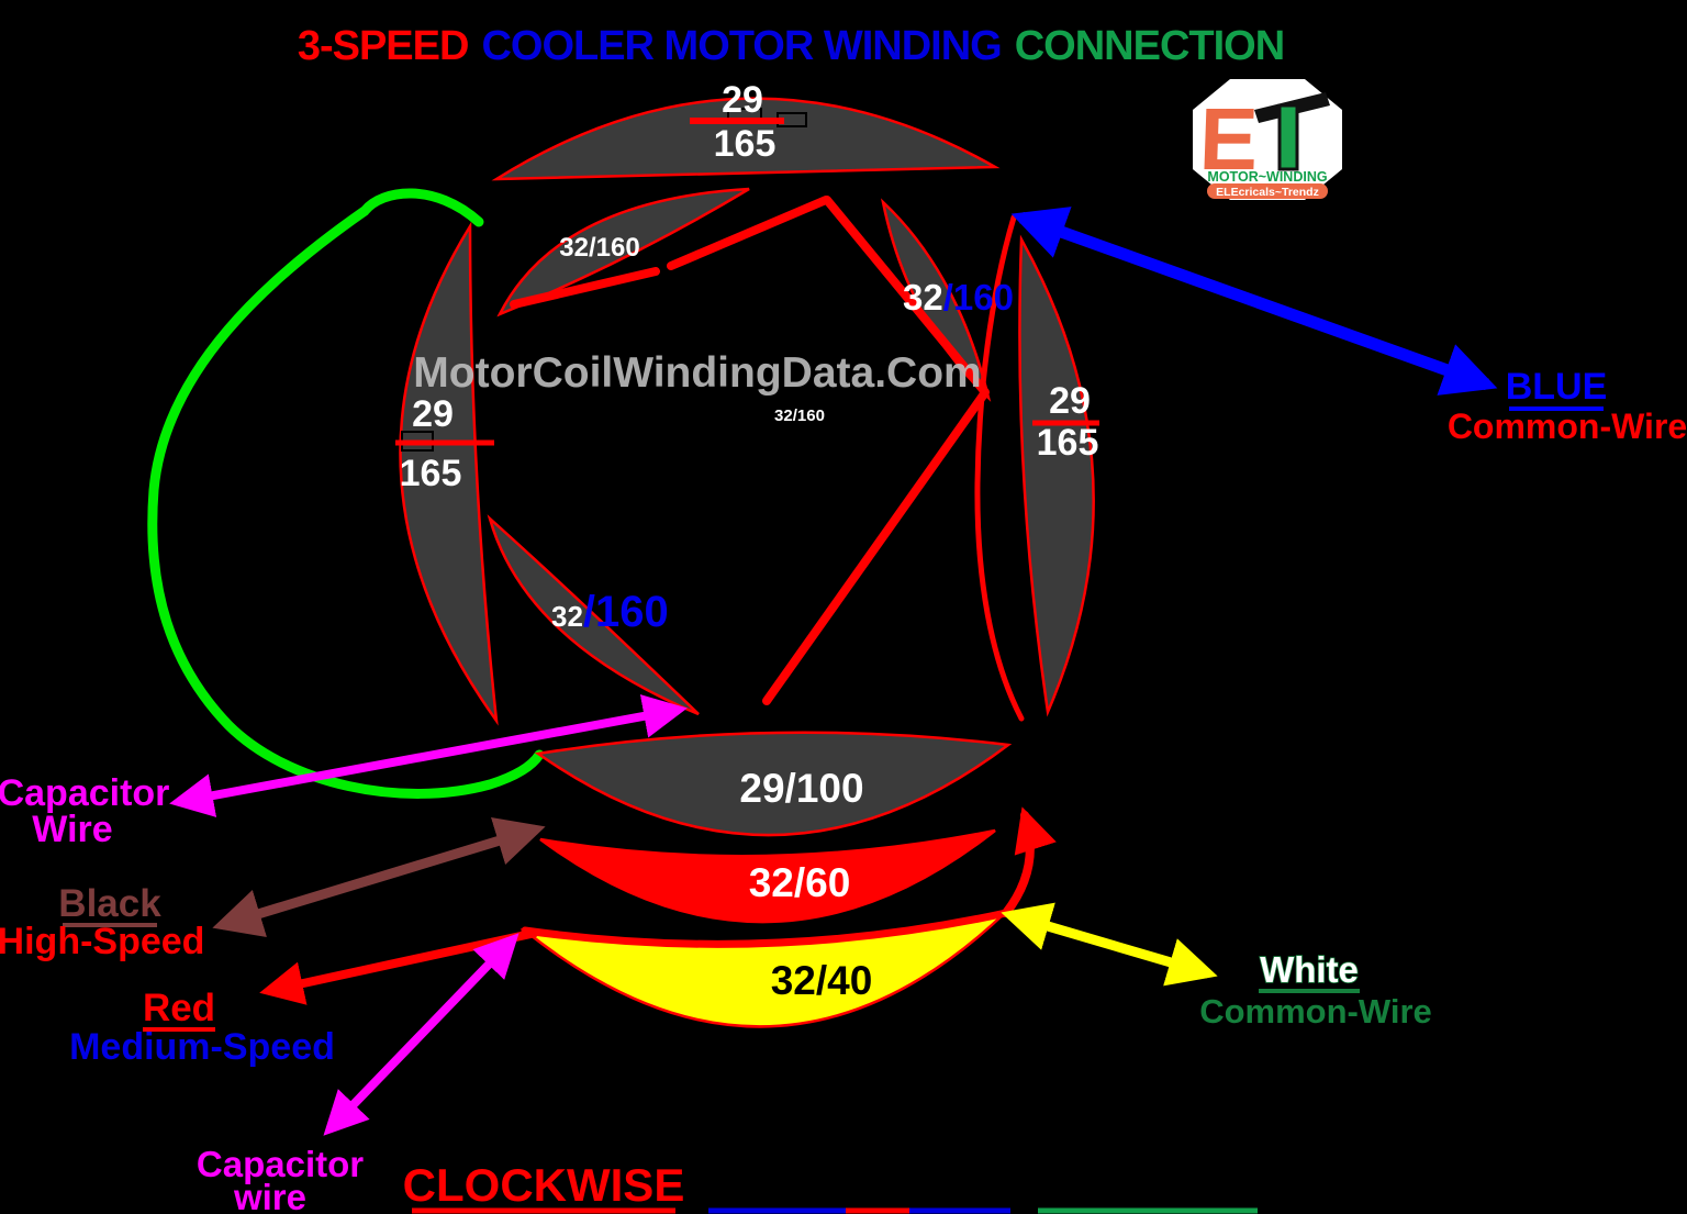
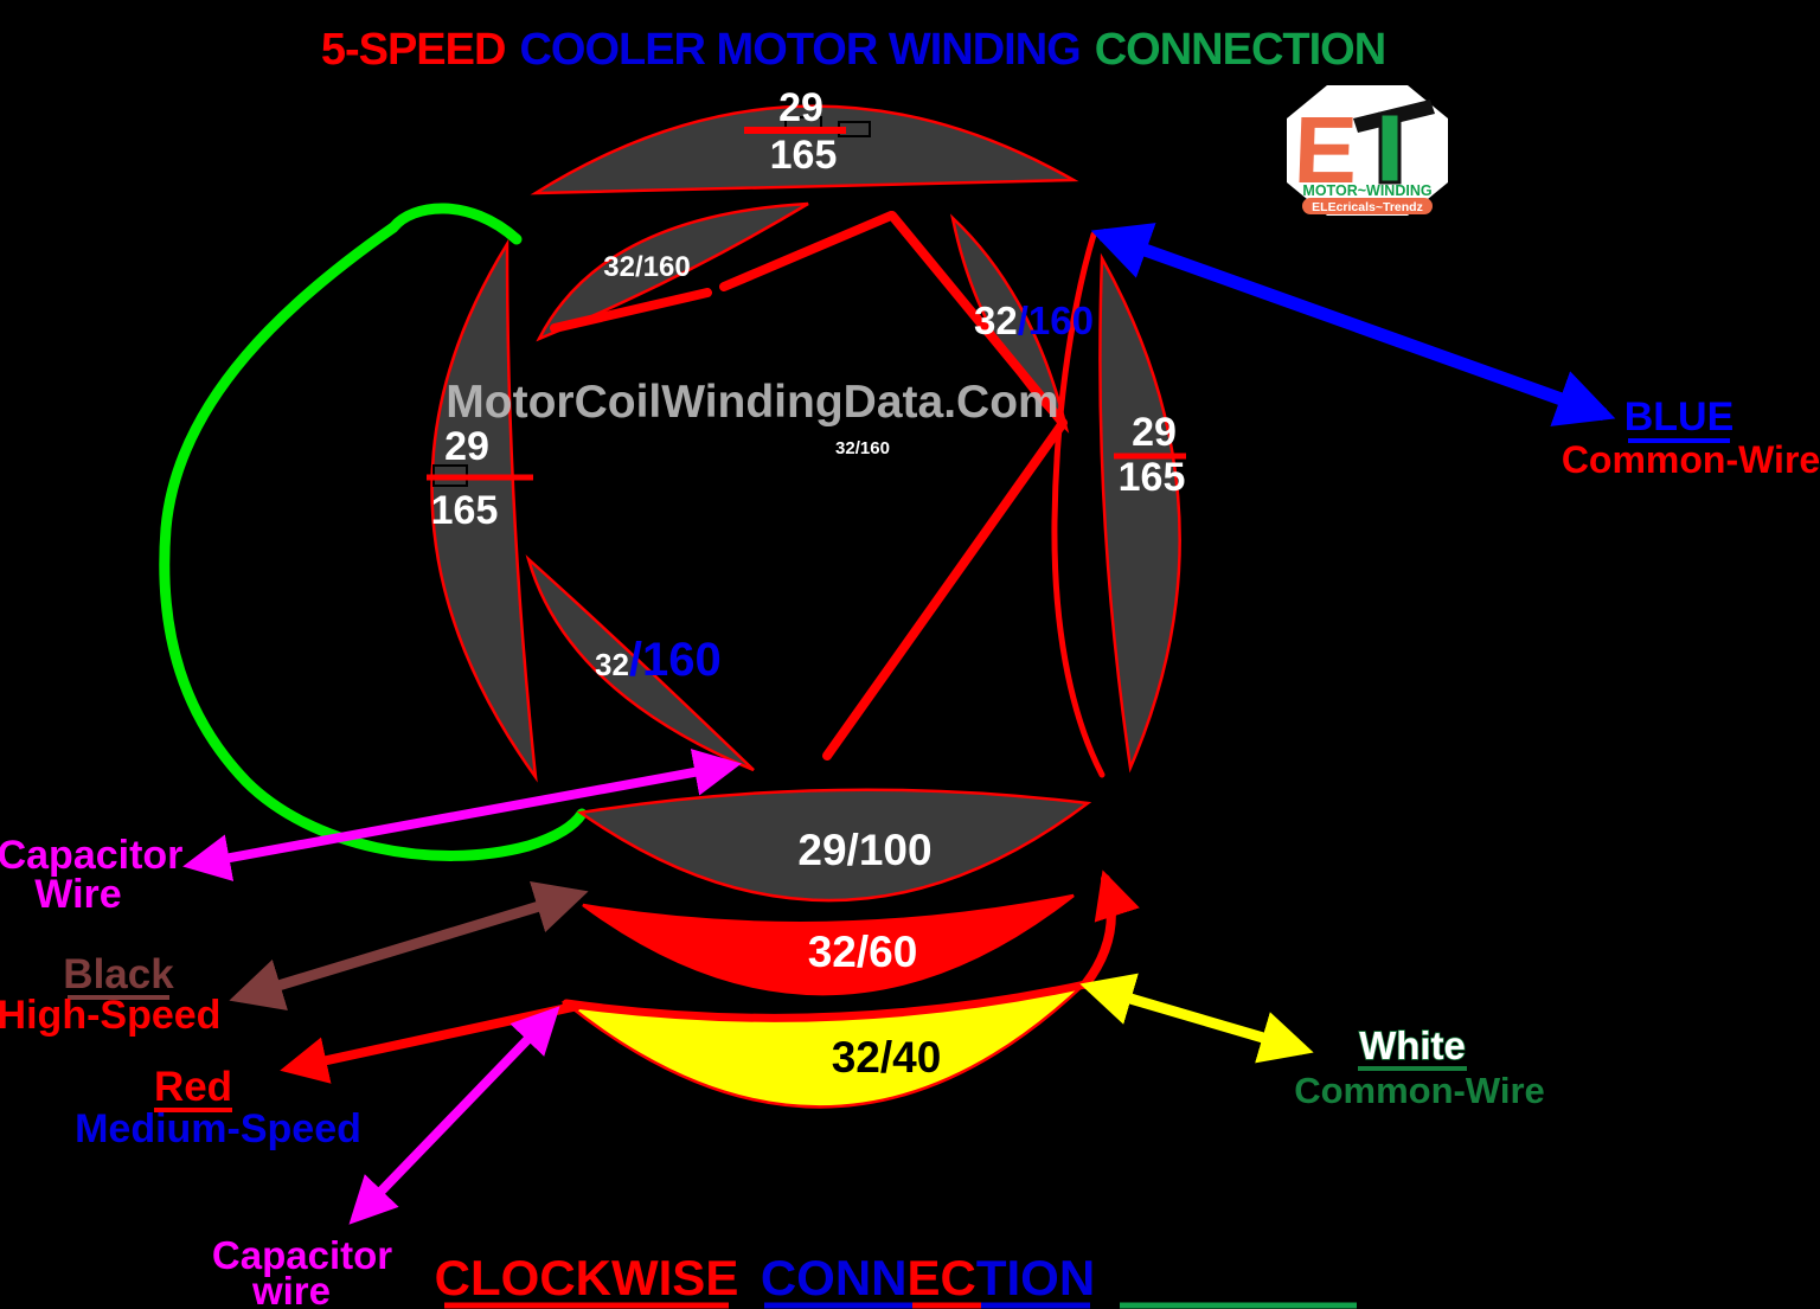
- 3-SPEED COOLER MOTOR WINDING CONNECTION
+ 5-SPEED COOLER MOTOR WINDING CONNECTION
  MotorCoilWindingData.Com
  29
  165
  29
  165
  29
  165
  32/160
  32/160
  32/160
  32/160
  29/100
  32/60
  32/40
  BLUE
  Common-Wire
  Capacitor
  Wire
  Black
  High-Speed
  Red
  Medium-Speed
  Capacitor
  wire
  White
  Common-Wire
  MOTOR~WINDING
  ELEcricals~Trendz
  CLOCKWISE
+ CONNECTION
